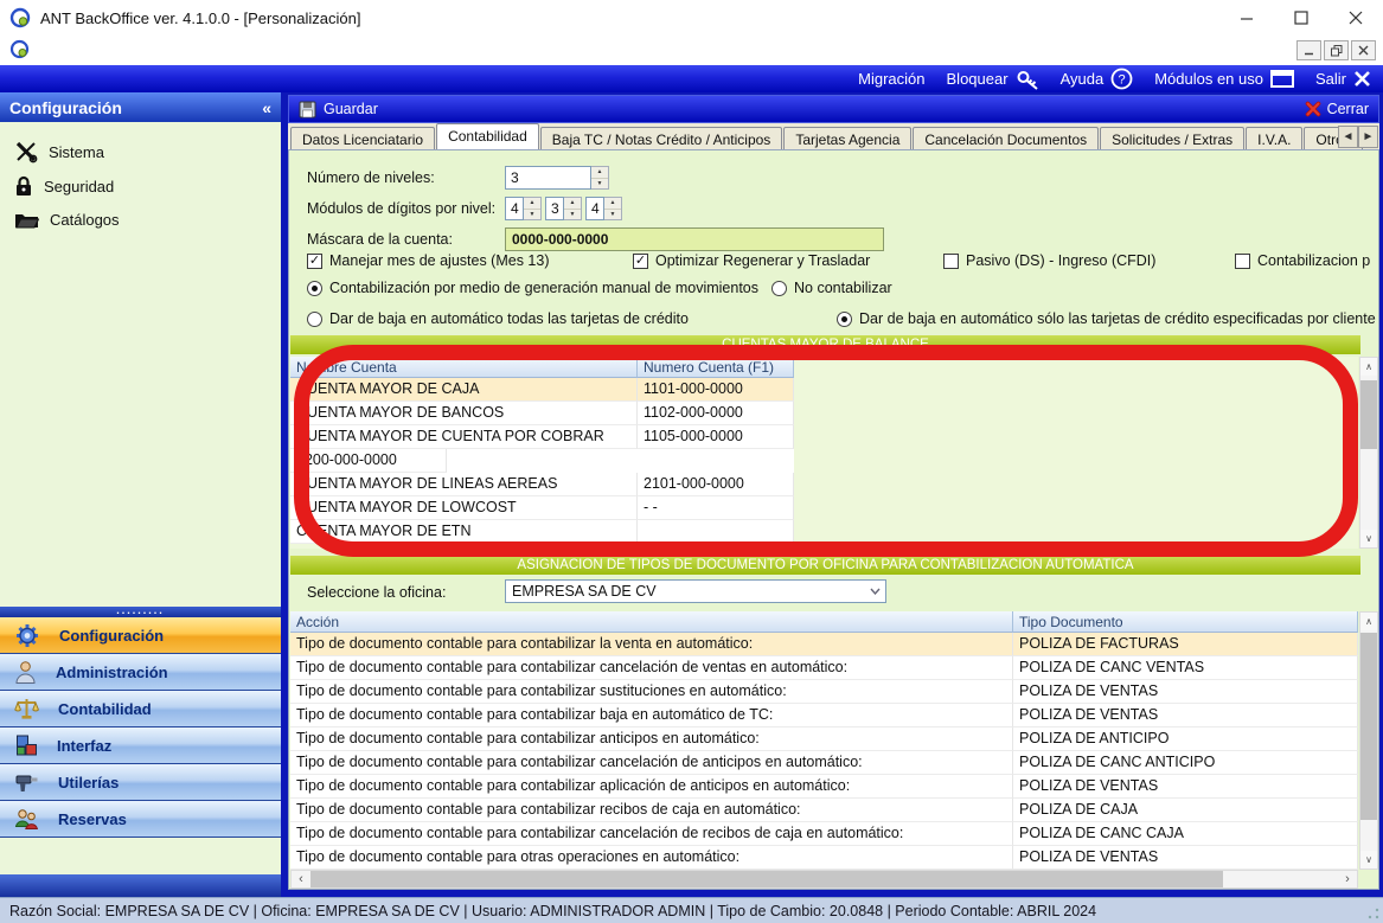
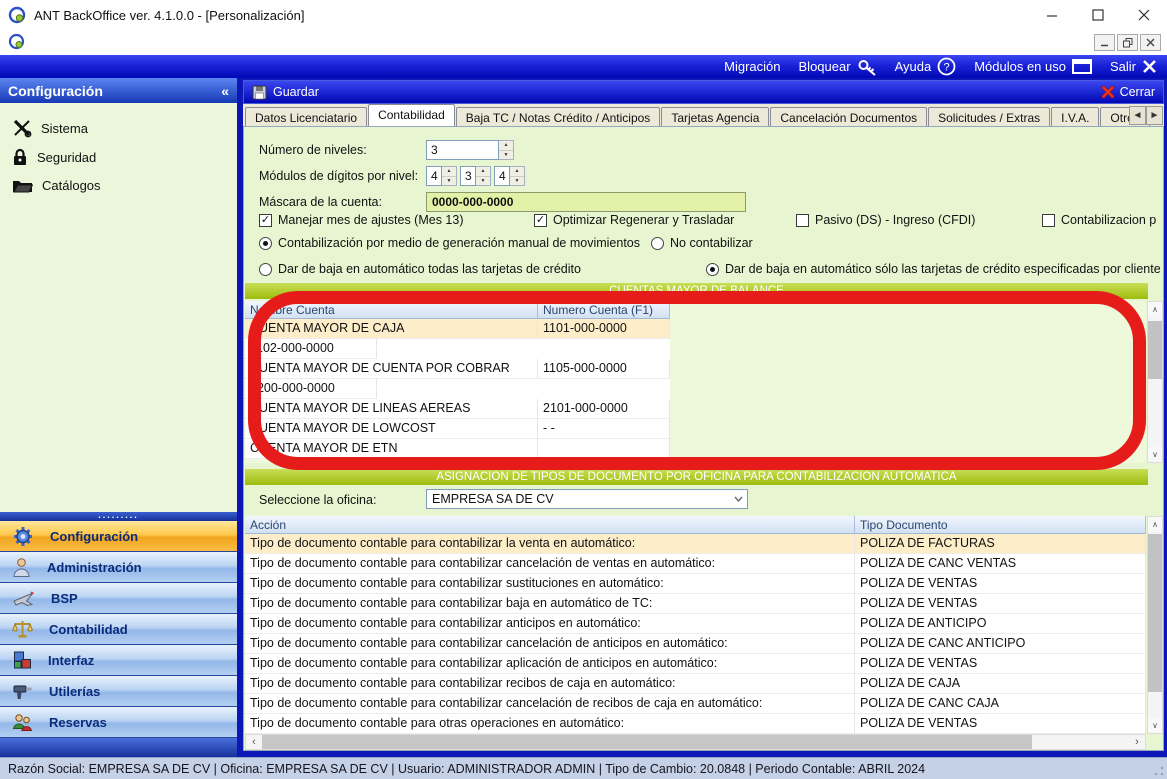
  ANT BackOffice ver. 4.1.0.0 - [Personalización]
  Migración
  Bloquear
  Ayuda
  ?
  Módulos en uso
  Salir
  Configuración
  «
  Sistema
  Seguridad
  Catálogos
  .........
  Configuración
  Administración
+ BSP
  Contabilidad
  Interfaz
  Utilerías
  Reservas
  Guardar
  Cerrar
  Datos Licenciatario
  Contabilidad
  Baja TC / Notas Crédito / Anticipos
  Tarjetas Agencia
  Cancelación Documentos
  Solicitudes / Extras
  I.V.A.
  ◄
  ►
  Número de niveles:
  3
  Módulos de dígitos por nivel:
  4
  3
  4
  Máscara de la cuenta:
  0000-000-0000
  ✓
  Manejar mes de ajustes (Mes 13)
  ✓
  Optimizar Regenerar y Trasladar
  Pasivo (DS) - Ingreso (CFDI)
  Contabilizacion p
  Contabilización por medio de generación manual de movimientos
  No contabilizar
  Dar de baja en automático todas las tarjetas de crédito
  Dar de baja en automático sólo las tarjetas de crédito especificadas por cliente
  CUENTAS MAYOR DE BALANCE
  Nombre Cuenta
  Numero Cuenta (F1)
  CUENTA MAYOR DE CAJA
  1101-000-0000
- CUENTA MAYOR DE BANCOS
  1102-000-0000
  CUENTA MAYOR DE CUENTA POR COBRAR
  1105-000-0000
  1200-000-0000
  CUENTA MAYOR DE LINEAS AEREAS
  2101-000-0000
  CUENTA MAYOR DE LOWCOST
  - -
  CUENTA MAYOR DE ETN
  ∧
  ∨
  ASIGNACION DE TIPOS DE DOCUMENTO POR OFICINA PARA CONTABILIZACION AUTOMATICA
  Seleccione la oficina:
  EMPRESA SA DE CV
  Acción
  Tipo Documento
  Tipo de documento contable para contabilizar la venta en automático:
  POLIZA DE FACTURAS
  Tipo de documento contable para contabilizar cancelación de ventas en automático:
  POLIZA DE CANC VENTAS
  Tipo de documento contable para contabilizar sustituciones en automático:
  POLIZA DE VENTAS
  Tipo de documento contable para contabilizar baja en automático de TC:
  POLIZA DE VENTAS
  Tipo de documento contable para contabilizar anticipos en automático:
  POLIZA DE ANTICIPO
  Tipo de documento contable para contabilizar cancelación de anticipos en automático:
  POLIZA DE CANC ANTICIPO
  Tipo de documento contable para contabilizar aplicación de anticipos en automático:
  POLIZA DE VENTAS
  Tipo de documento contable para contabilizar recibos de caja en automático:
  POLIZA DE CAJA
  Tipo de documento contable para contabilizar cancelación de recibos de caja en automático:
  POLIZA DE CANC CAJA
  Tipo de documento contable para otras operaciones en automático:
  POLIZA DE VENTAS
  ∧
  ∨
  ‹
  ›
  Razón Social: EMPRESA SA DE CV | Oficina: EMPRESA SA DE CV | Usuario: ADMINISTRADOR ADMIN | Tipo de Cambio: 20.0848 | Periodo Contable: ABRIL 2024
